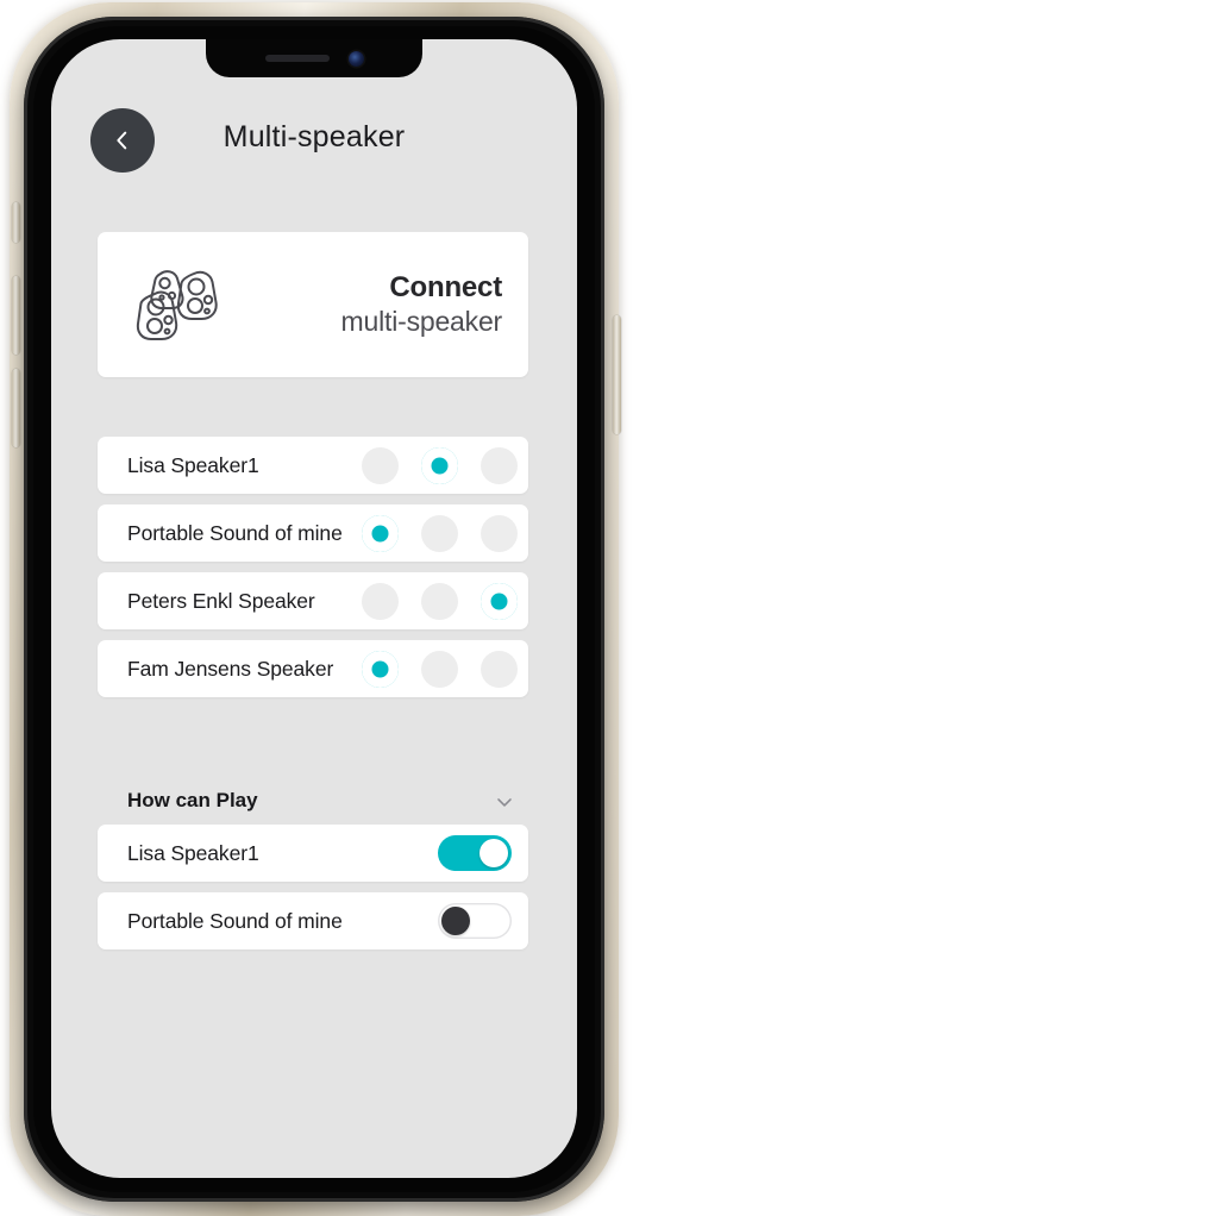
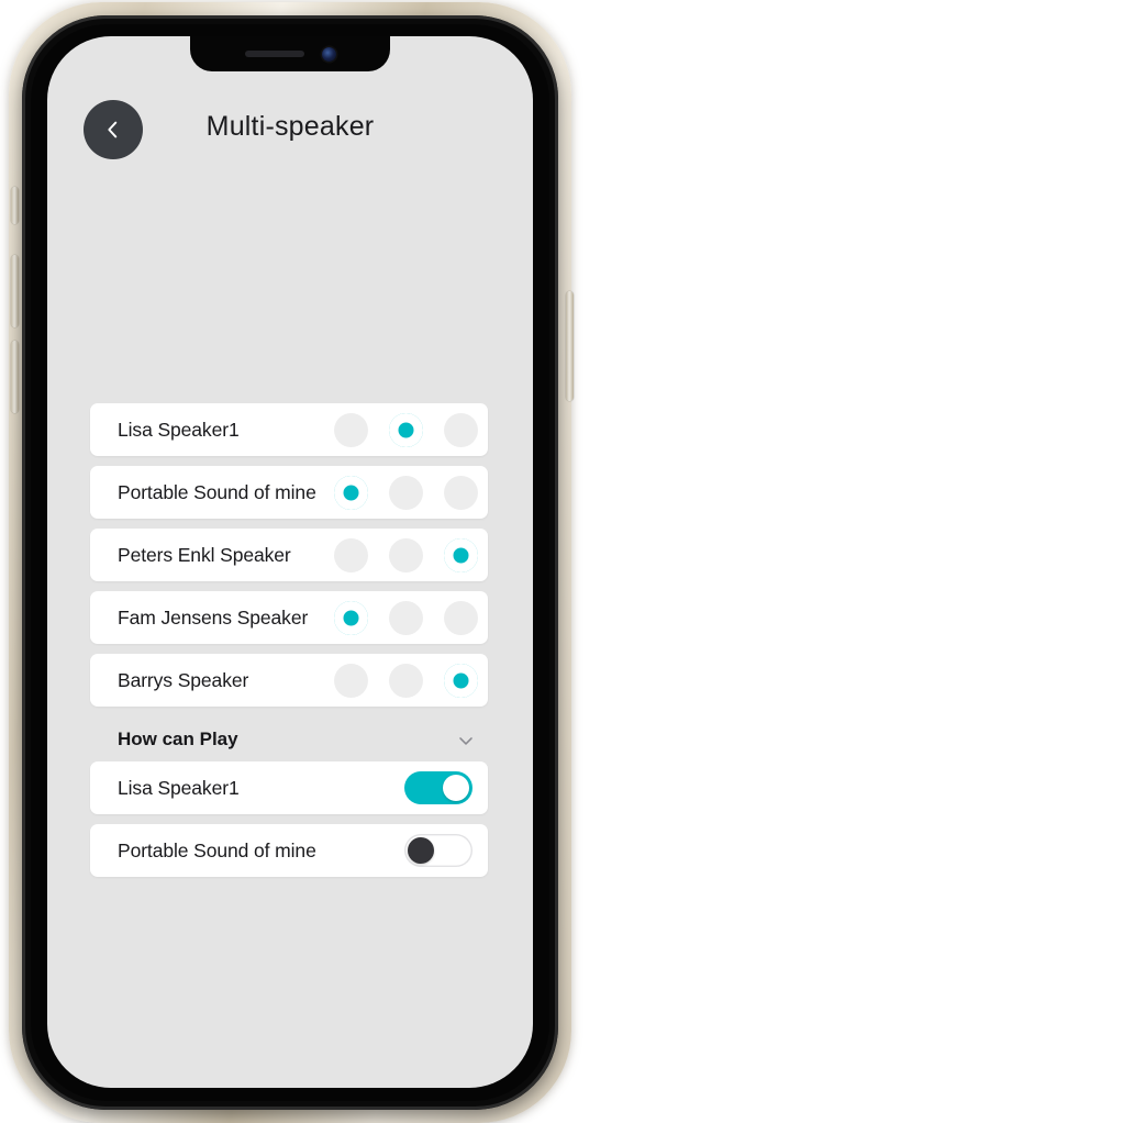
  Multi-speaker
- Connect
- multi-speaker
  Lisa Speaker1
  Portable Sound of mine
  Peters Enkl Speaker
  Fam Jensens Speaker
+ Barrys Speaker
  How can Play
  Lisa Speaker1
  Portable Sound of mine
